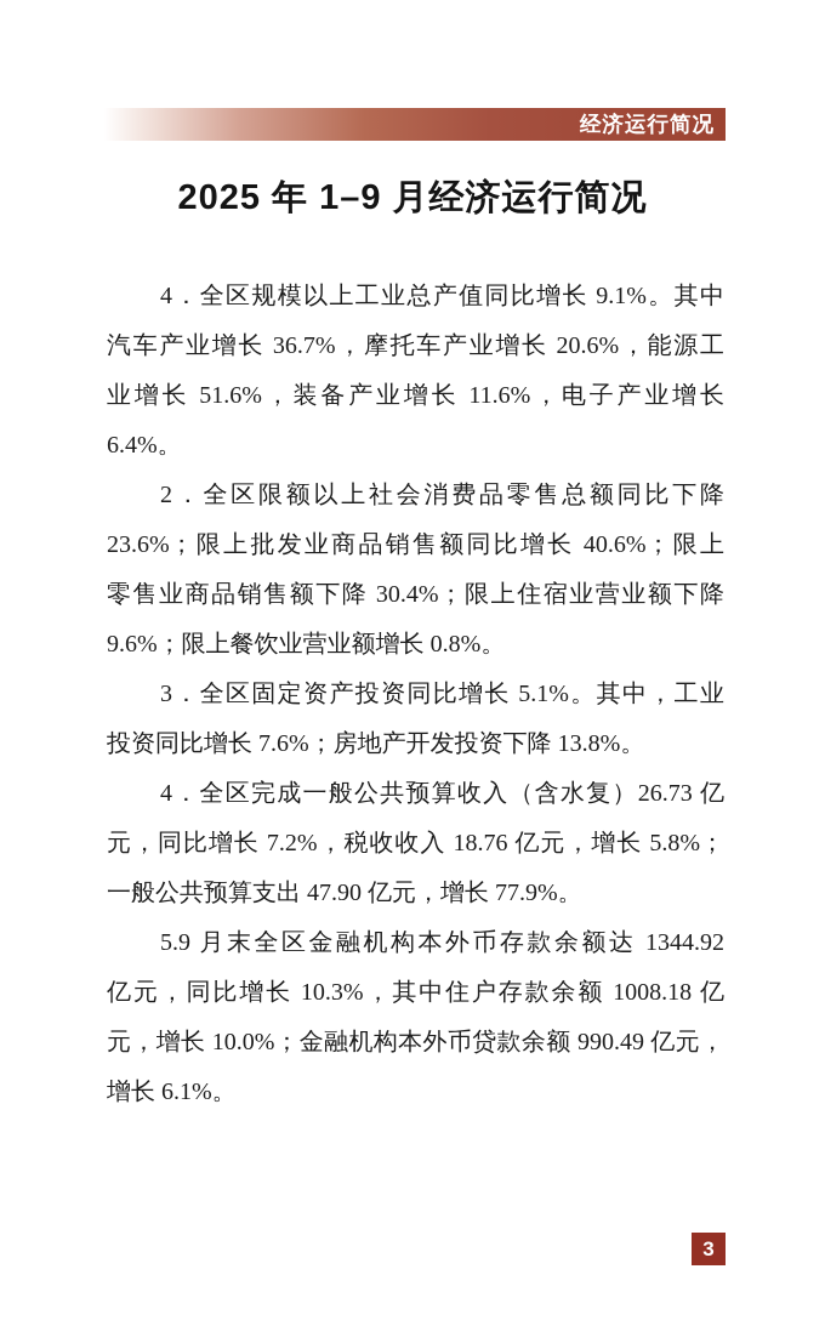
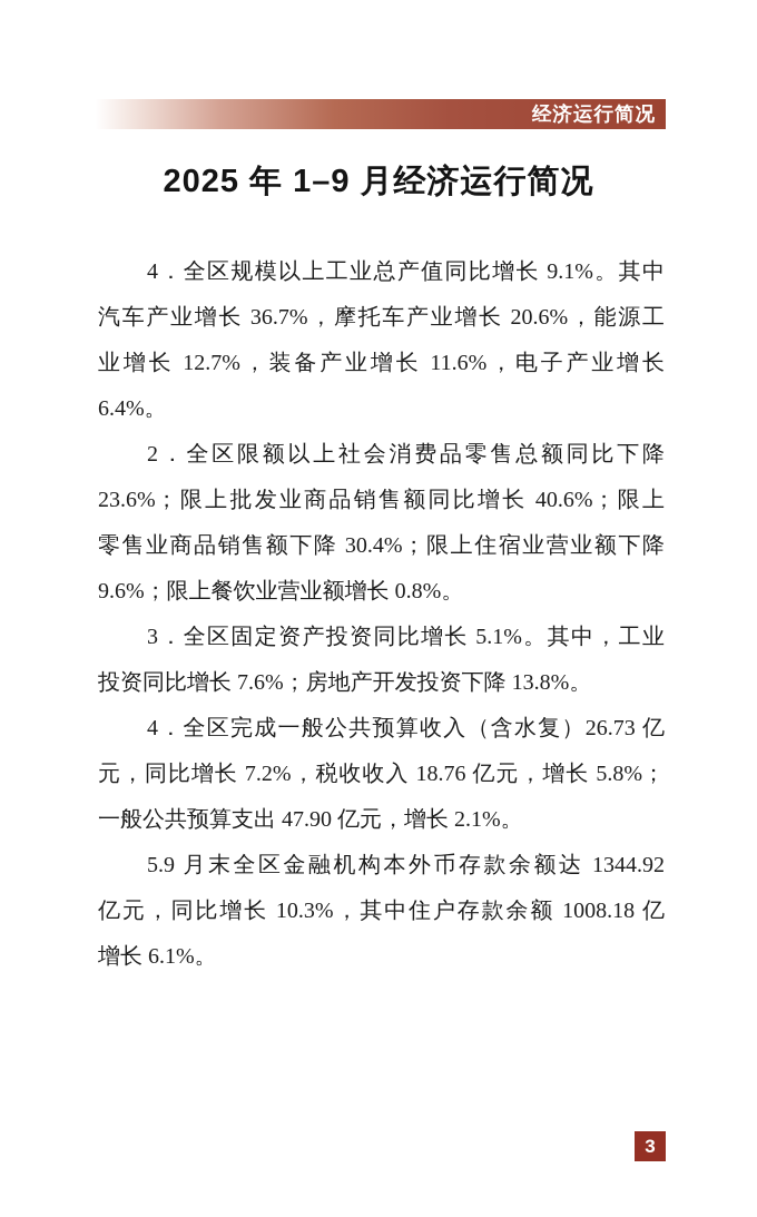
  经济运行简况
  2025 年 1–9 月经济运行简况
  4．全区规模以上工业总产值同比增长 9.1%。其中
  汽车产业增长 36.7%，摩托车产业增长 20.6%，能源工
- 业增长 51.6%，装备产业增长 11.6%，电子产业增长
+ 业增长 12.7%，装备产业增长 11.6%，电子产业增长
  6.4%。
  2．全区限额以上社会消费品零售总额同比下降
  23.6%；限上批发业商品销售额同比增长 40.6%；限上
  零售业商品销售额下降 30.4%；限上住宿业营业额下降
  9.6%；限上餐饮业营业额增长 0.8%。
  3．全区固定资产投资同比增长 5.1%。其中，工业
  投资同比增长 7.6%；房地产开发投资下降 13.8%。
  4．全区完成一般公共预算收入（含水复）26.73 亿
  元，同比增长 7.2%，税收收入 18.76 亿元，增长 5.8%；
- 一般公共预算支出 47.90 亿元，增长 77.9%。
+ 一般公共预算支出 47.90 亿元，增长 2.1%。
  5.9 月末全区金融机构本外币存款余额达 1344.92
  亿元，同比增长 10.3%，其中住户存款余额 1008.18 亿
- 元，增长 10.0%；金融机构本外币贷款余额 990.49 亿元，
  增长 6.1%。
  3
